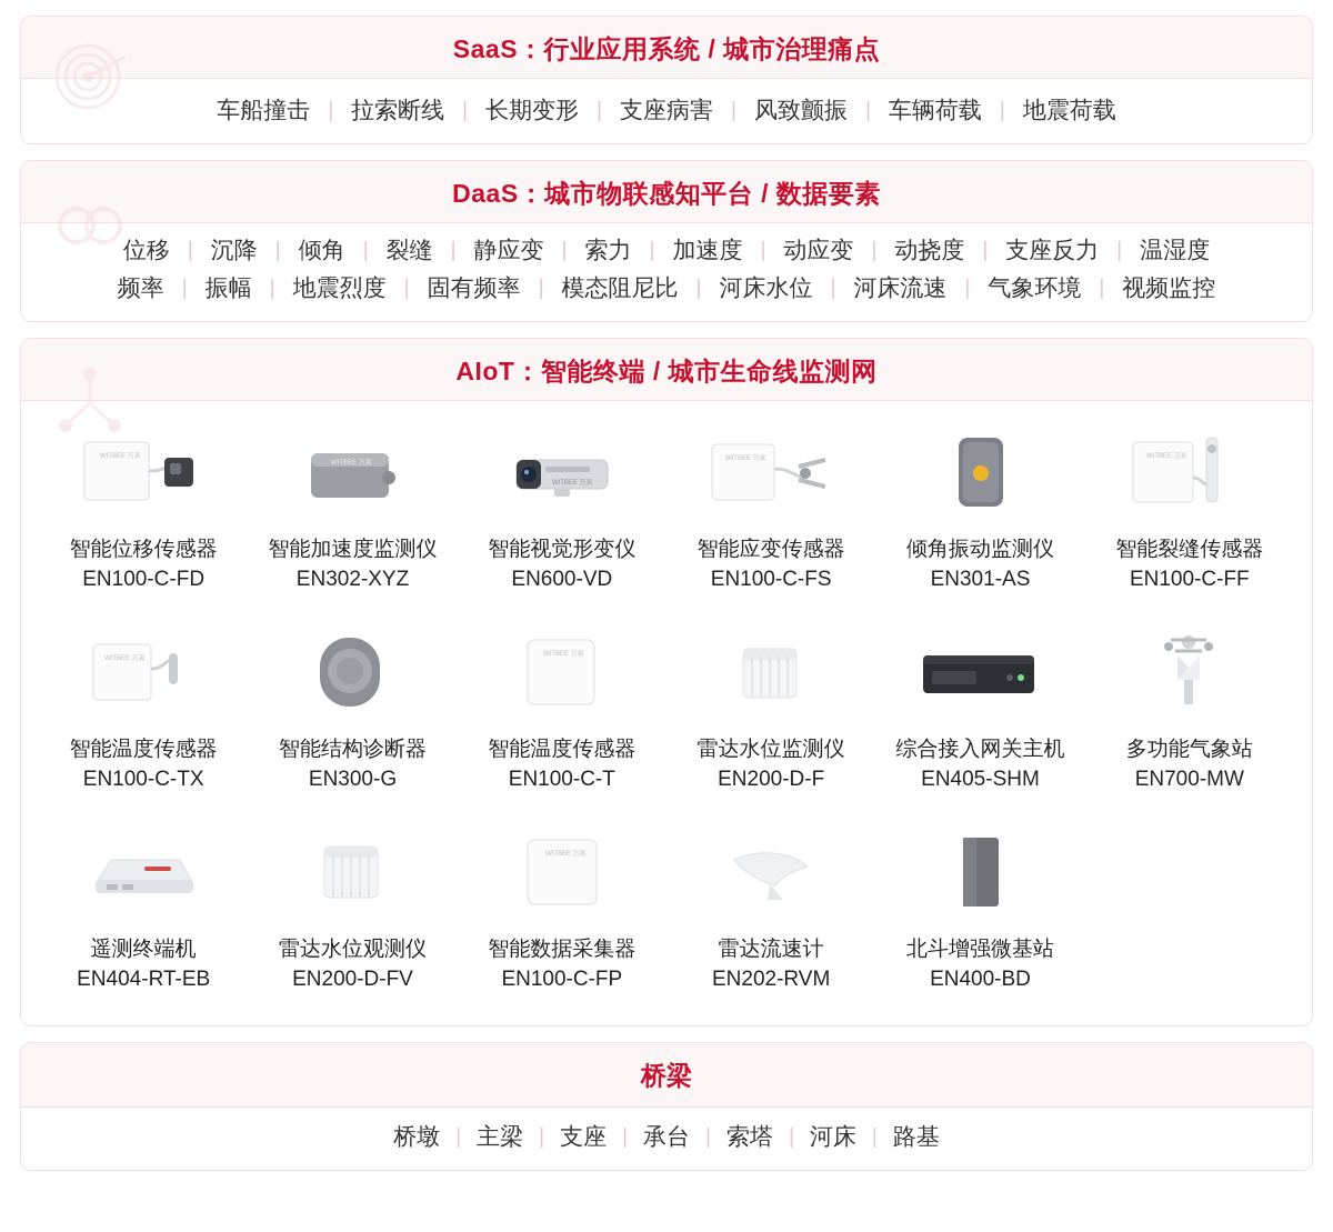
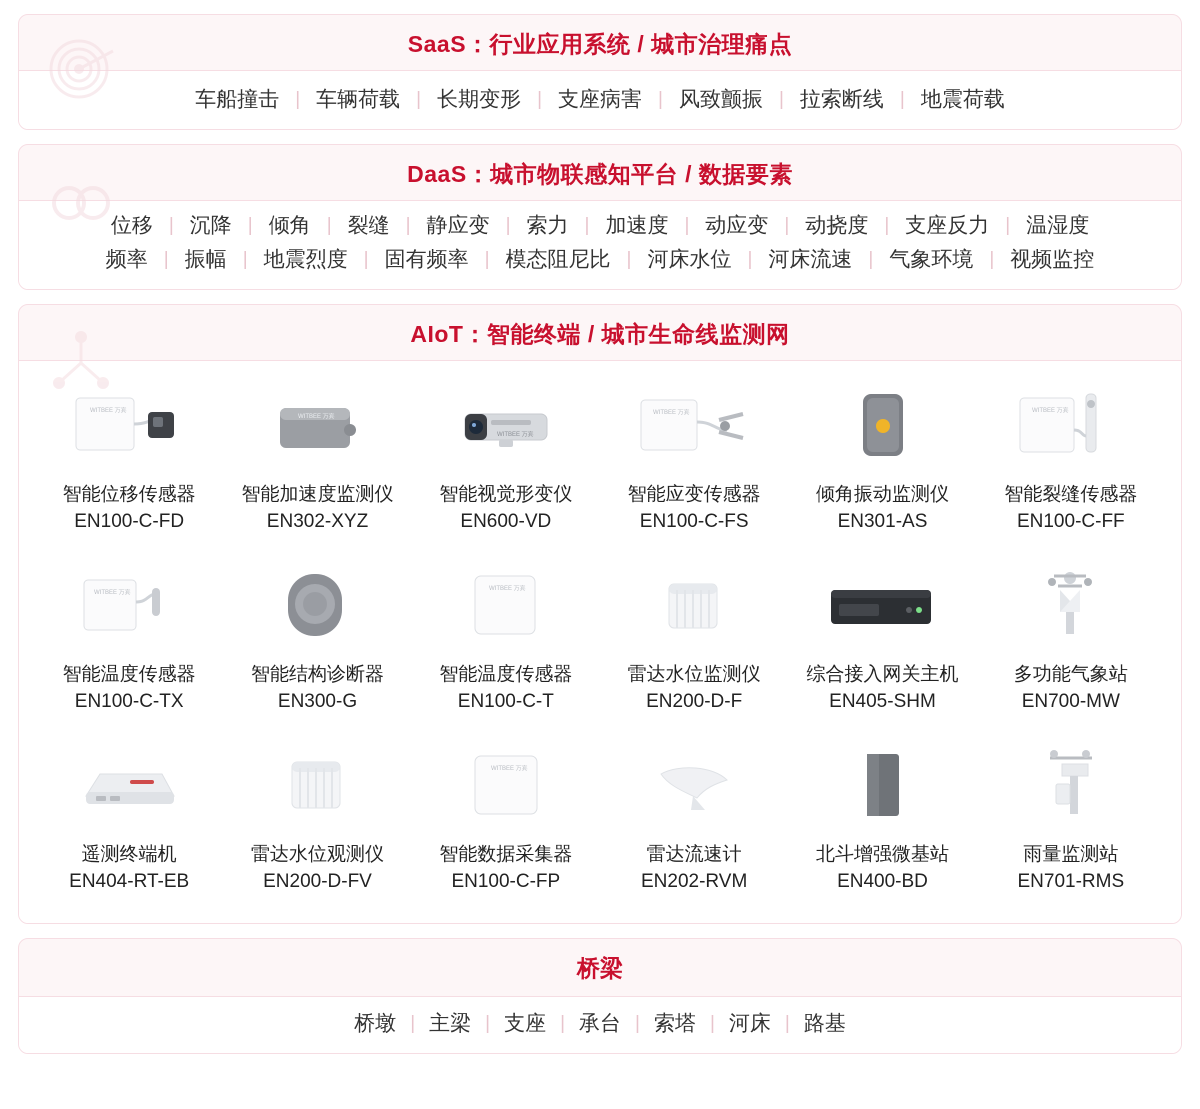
  SaaS：行业应用系统 / 城市治理痛点
  车船撞击
  |
- 拉索断线
+ 车辆荷载
  |
  长期变形
  |
  支座病害
  |
  风致颤振
  |
- 车辆荷载
+ 拉索断线
  |
  地震荷载
  DaaS：城市物联感知平台 / 数据要素
  位移
  |
  沉降
  |
  倾角
  |
  裂缝
  |
  静应变
  |
  索力
  |
  加速度
  |
  动应变
  |
  动挠度
  |
  支座反力
  |
  温湿度
  频率
  |
  振幅
  |
  地震烈度
  |
  固有频率
  |
  模态阻尼比
  |
  河床水位
  |
  河床流速
  |
  气象环境
  |
  视频监控
  AIoT：智能终端 / 城市生命线监测网
  智能位移传感器
  EN100-C-FD
  智能加速度监测仪
  EN302-XYZ
  智能视觉形变仪
  EN600-VD
  智能应变传感器
  EN100-C-FS
  倾角振动监测仪
  EN301-AS
  智能裂缝传感器
  EN100-C-FF
  智能温度传感器
  EN100-C-TX
  智能结构诊断器
  EN300-G
  智能温度传感器
  EN100-C-T
  雷达水位监测仪
  EN200-D-F
  综合接入网关主机
  EN405-SHM
  多功能气象站
  EN700-MW
  遥测终端机
  EN404-RT-EB
  雷达水位观测仪
  EN200-D-FV
  智能数据采集器
  EN100-C-FP
  雷达流速计
  EN202-RVM
  北斗增强微基站
  EN400-BD
+ 雨量监测站
+ EN701-RMS
  桥梁
  桥墩
  |
  主梁
  |
  支座
  |
  承台
  |
  索塔
  |
  河床
  |
  路基
